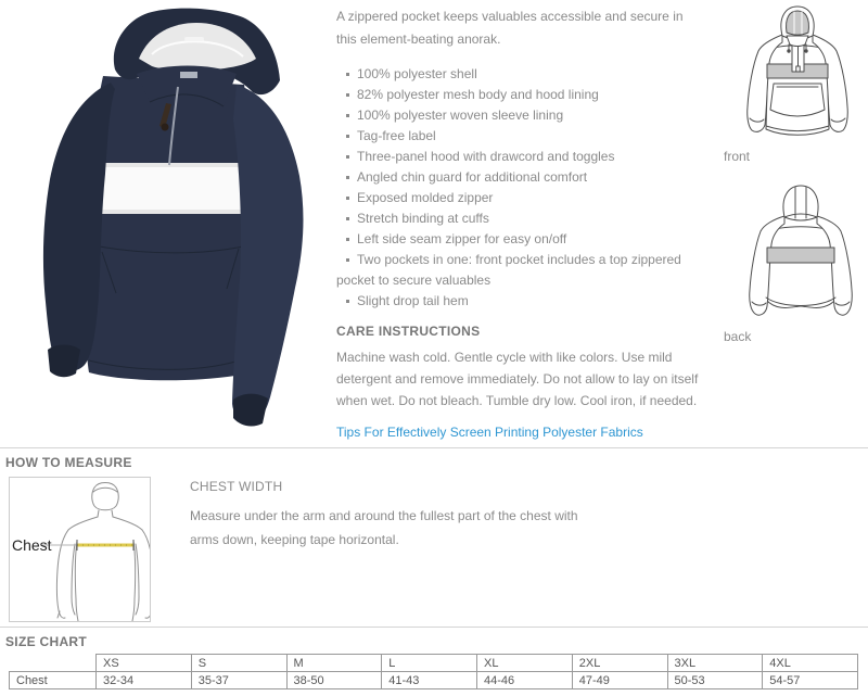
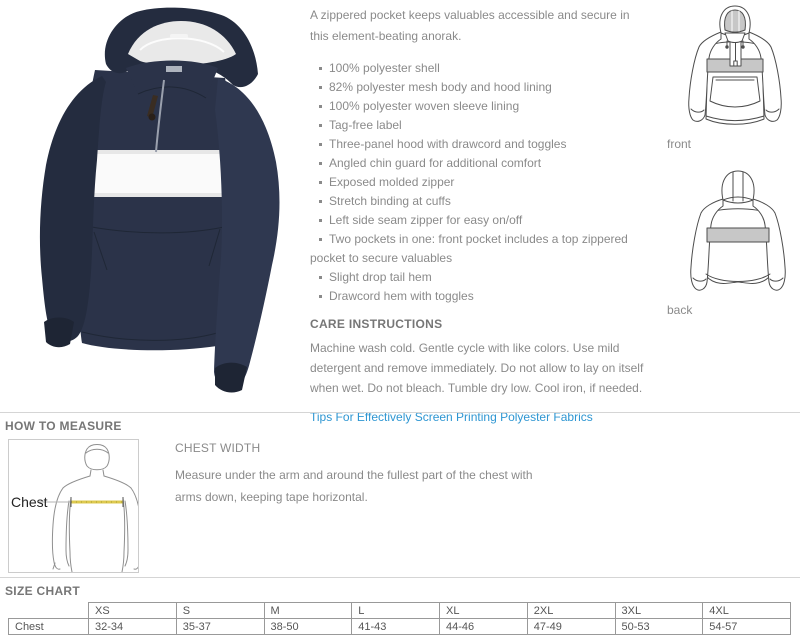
  A zippered pocket keeps valuables accessible and secure in this element-beating anorak.
  100% polyester shell
  82% polyester mesh body and hood lining
  100% polyester woven sleeve lining
  Tag-free label
  Three-panel hood with drawcord and toggles
  Angled chin guard for additional comfort
  Exposed molded zipper
  Stretch binding at cuffs
  Left side seam zipper for easy on/off
  Two pockets in one: front pocket includes a top zippered pocket to secure valuables
  Slight drop tail hem
+ Drawcord hem with toggles
  CARE INSTRUCTIONS
  Machine wash cold. Gentle cycle with like colors. Use mild detergent and remove immediately. Do not allow to lay on itself when wet. Do not bleach. Tumble dry low. Cool iron, if needed.
  Tips For Effectively Screen Printing Polyester Fabrics
  front
  back
  HOW TO MEASURE
  Chest
  CHEST WIDTH
  Measure under the arm and around the fullest part of the chest with arms down, keeping tape horizontal.
  SIZE CHART
  	XS	S	M	L	XL	2XL	3XL	4XL
  Chest	32-34	35-37	38-50	41-43	44-46	47-49	50-53	54-57
